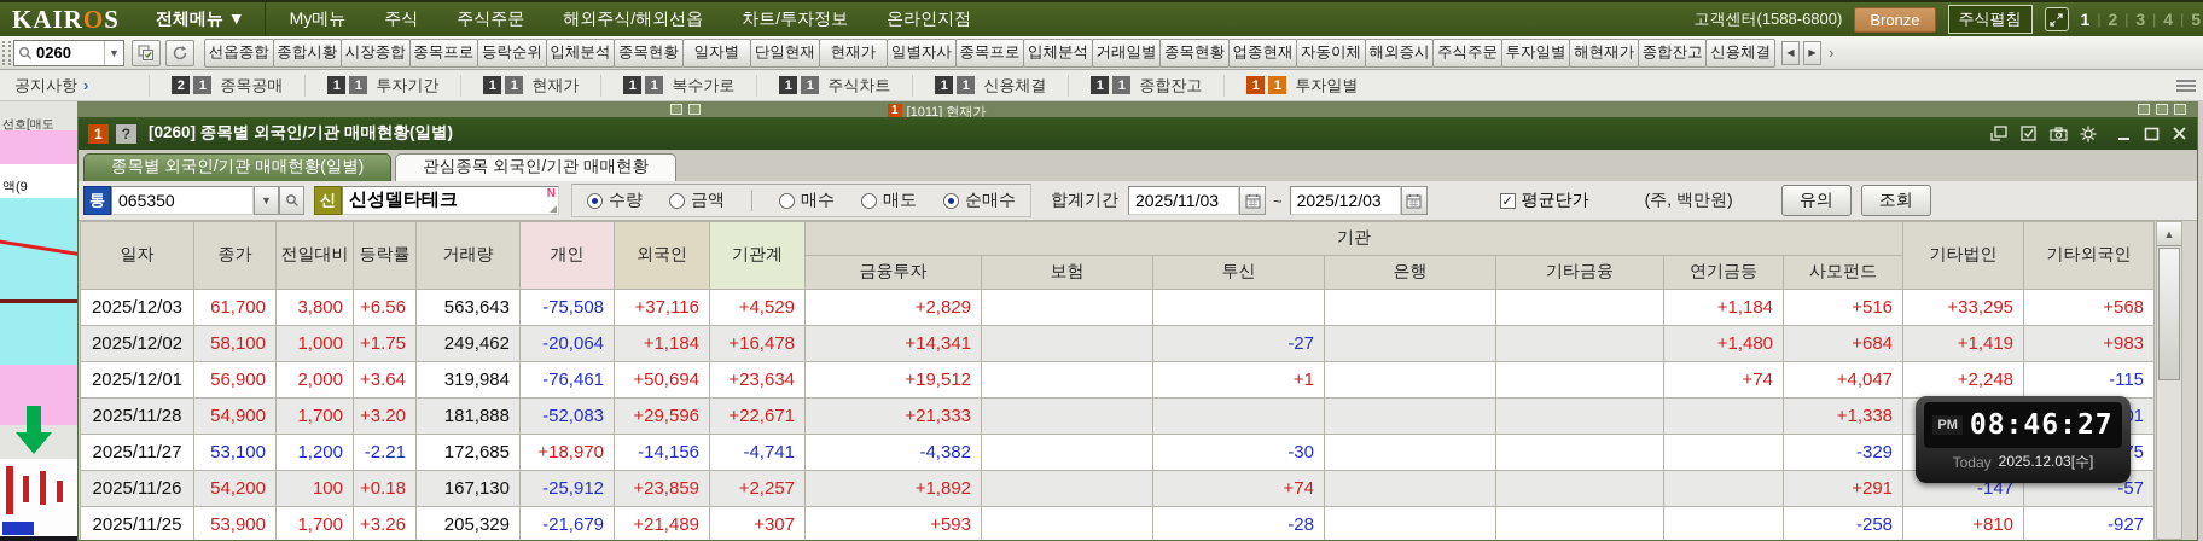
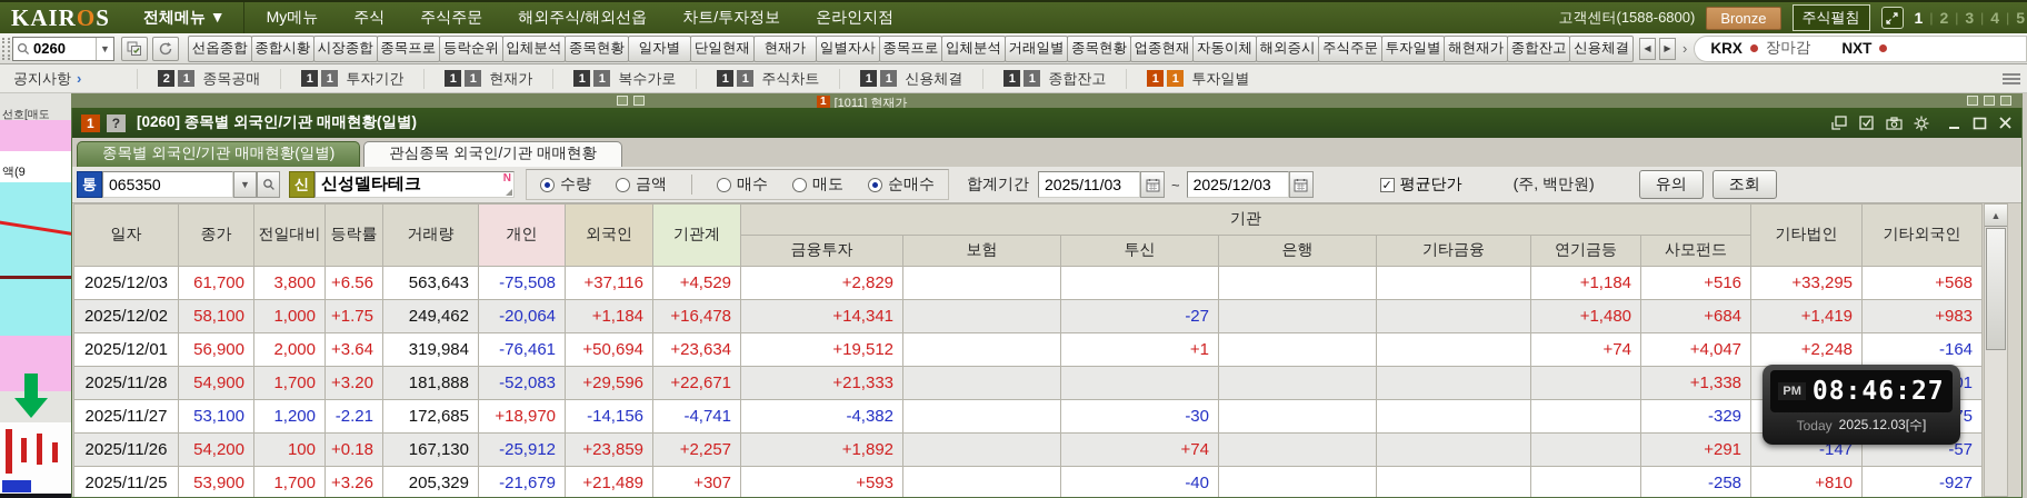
  KAIROS
  전체메뉴 ▼
  My메뉴
  주식
  주식주문
  해외주식/해외선옵
  차트/투자정보
  온라인지점
  고객센터(1588-6800)
  Bronze
  주식펼침
  1
  |
  2
  |
  3
  |
  4
  |
  5
  0260
  ▼
  선옵종합
  종합시황
  시장종합
  종목프로
  등락순위
  입체분석
  종목현황
  일자별
  단일현재
  현재가
  일별자사
  종목프로
  입체분석
  거래일별
  종목현황
  업종현재
  자동이체
  해외증시
  주식주문
  투자일별
  해현재가
  종합잔고
  신용체결
  ◀
  ▶
  ›
+ KRX
+ 장마감
+ NXT
  공지사항
  ›
  2
  1
  종목공매
  1
  1
  투자기간
  1
  1
  현재가
  1
  1
  복수가로
  1
  1
  주식차트
  1
  1
  신용체결
  1
  1
  종합잔고
  1
  1
  투자일별
  1
  [1011] 현재가
  선호[매도
  액(9
  1
  ?
  [0260] 종목별 외국인/기관 매매현황(일별)
  종목별 외국인/기관 매매현황(일별)
  관심종목 외국인/기관 매매현황
  통
  065350
  ▼
  신
  신성델타테크
  N
  수량
  금액
  매수
  매도
  순매수
  합계기간
  2025/11/03
  ~
  2025/12/03
  ✓
  평균단가
  (주, 백만원)
  유의
  조회
  일자	종가	전일대비	등락률	거래량	개인	외국인	기관계	기관	기타법인	기타외국인
  금융투자	보험	투신	은행	기타금융	연기금등	사모펀드
  2025/12/03	61,700	3,800	+6.56	563,643	-75,508	+37,116	+4,529	+2,829					+1,184	+516	+33,295	+568
  2025/12/02	58,100	1,000	+1.75	249,462	-20,064	+1,184	+16,478	+14,341		-27			+1,480	+684	+1,419	+983
- 2025/12/01	56,900	2,000	+3.64	319,984	-76,461	+50,694	+23,634	+19,512		+1			+74	+4,047	+2,248	-115
+ 2025/12/01	56,900	2,000	+3.64	319,984	-76,461	+50,694	+23,634	+19,512		+1			+74	+4,047	+2,248	-164
  2025/11/28	54,900	1,700	+3.20	181,888	-52,083	+29,596	+22,671	+21,333						+1,338		1
  2025/11/27	53,100	1,200	-2.21	172,685	+18,970	-14,156	-4,741	-4,382		-30				-329		5
  2025/11/26	54,200	100	+0.18	167,130	-25,912	+23,859	+2,257	+1,892		+74				+291	-147	-57
- 2025/11/25	53,900	1,700	+3.26	205,329	-21,679	+21,489	+307	+593		-28				-258	+810	-927
+ 2025/11/25	53,900	1,700	+3.26	205,329	-21,679	+21,489	+307	+593		-40				-258	+810	-927
  ▲
  PM
  08:46:27
  Today
  2025.12.03[수]
